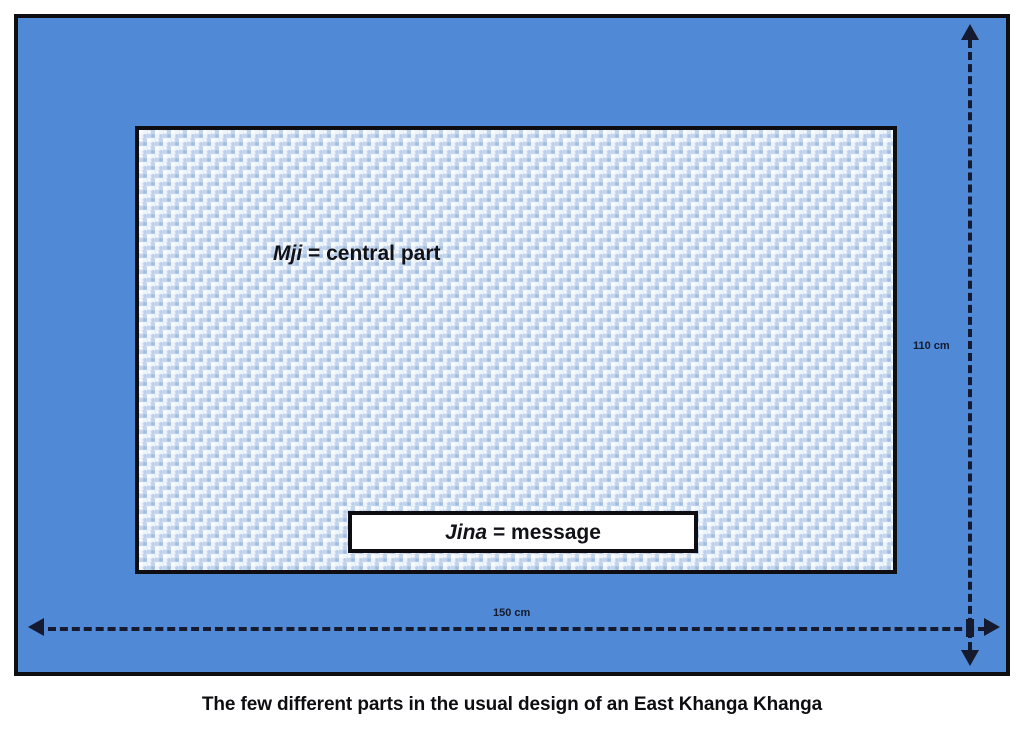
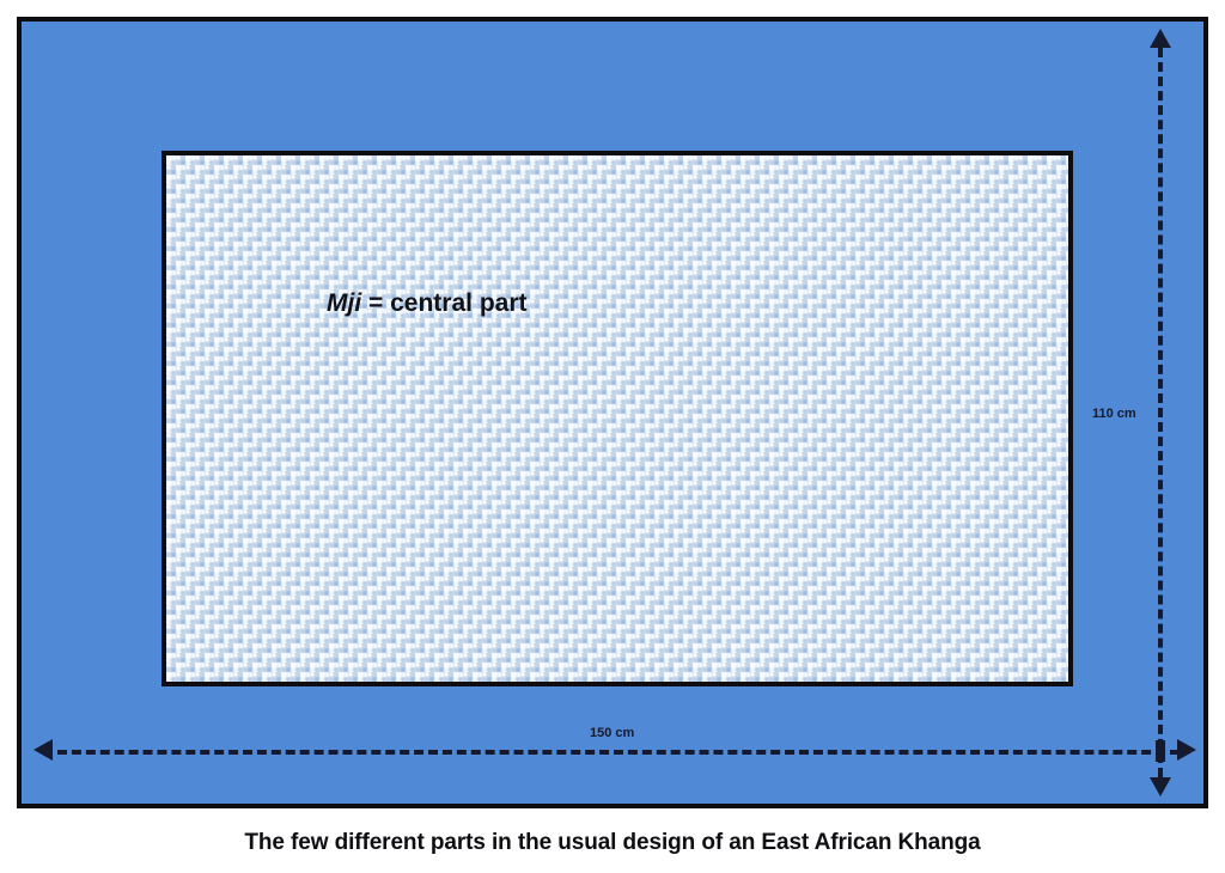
  Mji = central part
- Jina = message
  150 cm
  110 cm
- The few different parts in the usual design of an East Khanga Khanga
+ The few different parts in the usual design of an East African Khanga
